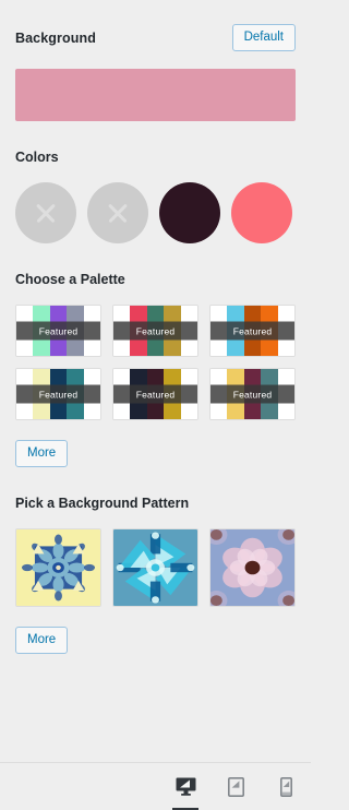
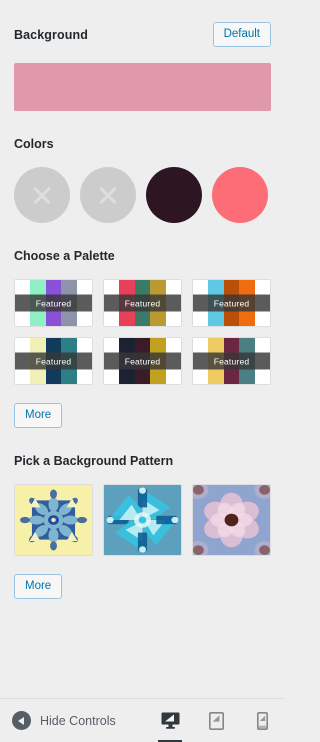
  Background
  Default
  Colors
  Choose a Palette
  Featured
  Featured
  Featured
  Featured
  Featured
  Featured
  More
  Pick a Background Pattern
  More
+ Hide Controls
